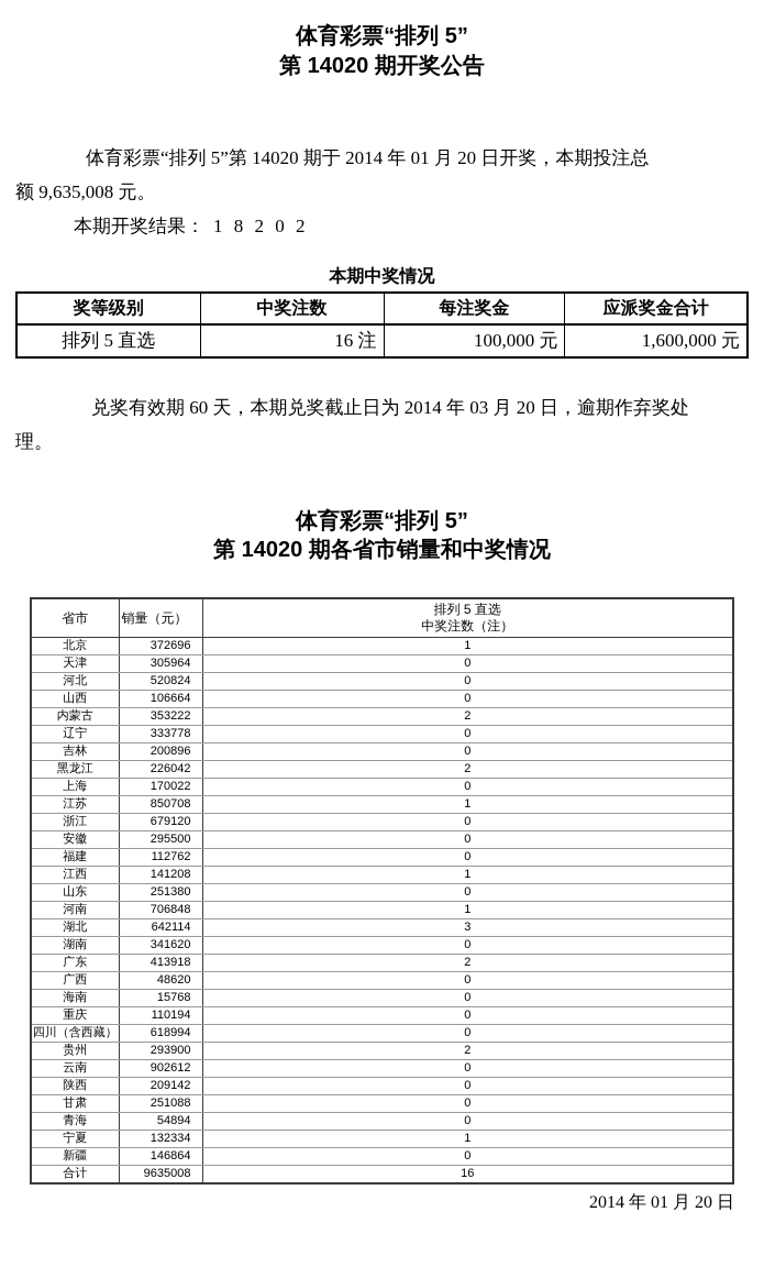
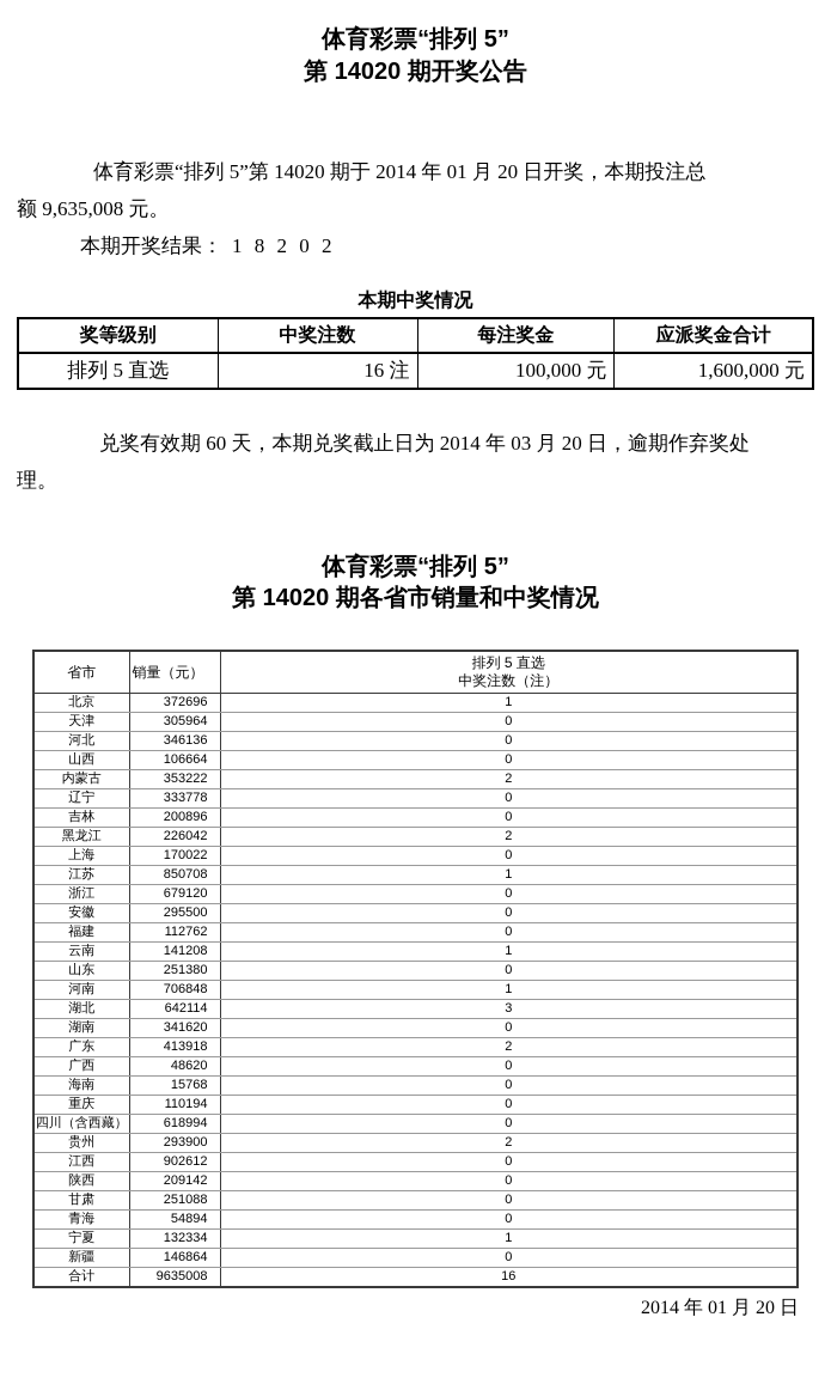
  体育彩票“排列 5”
  第 14020 期开奖公告
  体育彩票“排列 5”第 14020 期于 2014 年 01 月 20 日开奖，本期投注总
  额 9,635,008 元。
  本期开奖结果： 1 8 2 0 2
  本期中奖情况
  奖等级别	中奖注数	每注奖金	应派奖金合计
  排列 5 直选	16 注	100,000 元	1,600,000 元
  兑奖有效期 60 天，本期兑奖截止日为 2014 年 03 月 20 日，逾期作弃奖处
  理。
  体育彩票“排列 5”
  第 14020 期各省市销量和中奖情况
  省市	销量（元）	排列 5 直选 中奖注数（注）
  北京	372696	1
  天津	305964	0
- 河北	520824	0
+ 河北	346136	0
  山西	106664	0
  内蒙古	353222	2
  辽宁	333778	0
  吉林	200896	0
  黑龙江	226042	2
  上海	170022	0
  江苏	850708	1
  浙江	679120	0
  安徽	295500	0
  福建	112762	0
- 江西	141208	1
+ 云南	141208	1
  山东	251380	0
  河南	706848	1
  湖北	642114	3
  湖南	341620	0
  广东	413918	2
  广西	48620	0
  海南	15768	0
  重庆	110194	0
  四川（含西藏）	618994	0
  贵州	293900	2
- 云南	902612	0
+ 江西	902612	0
  陕西	209142	0
  甘肃	251088	0
  青海	54894	0
  宁夏	132334	1
  新疆	146864	0
  合计	9635008	16
  2014 年 01 月 20 日
